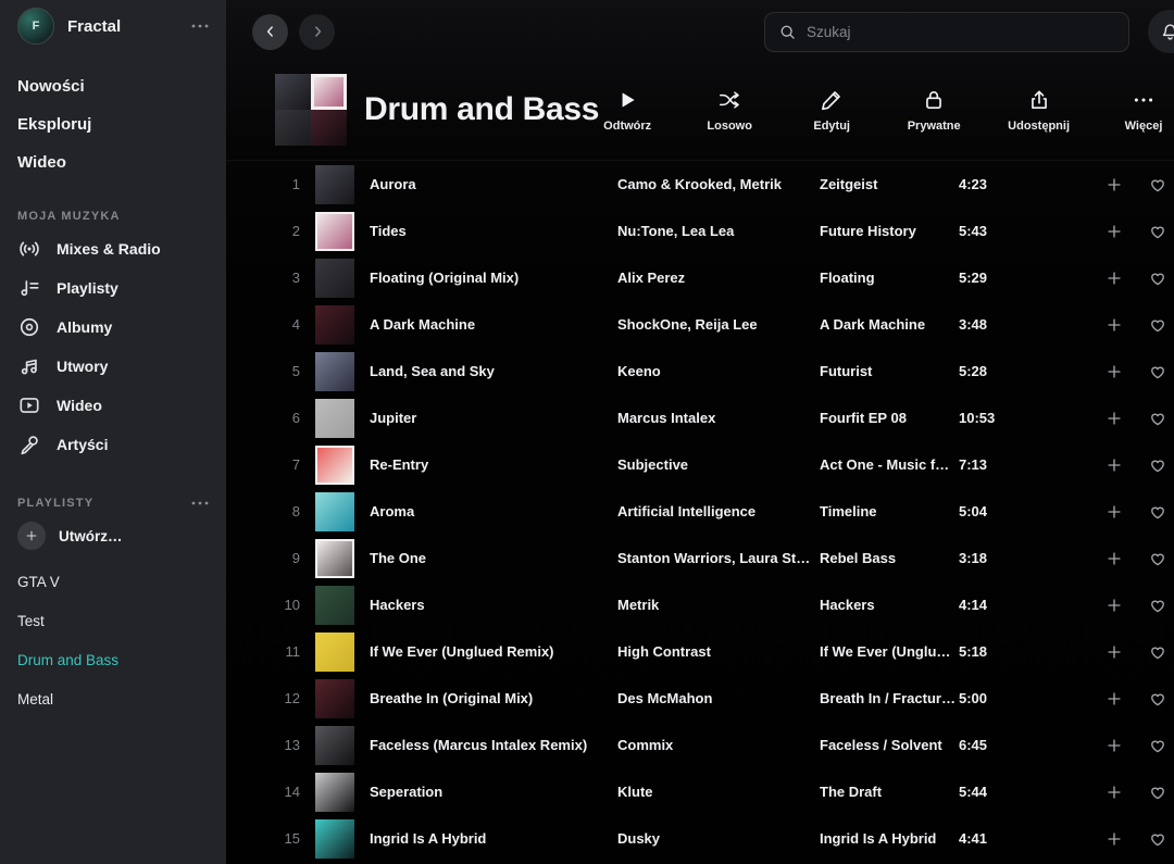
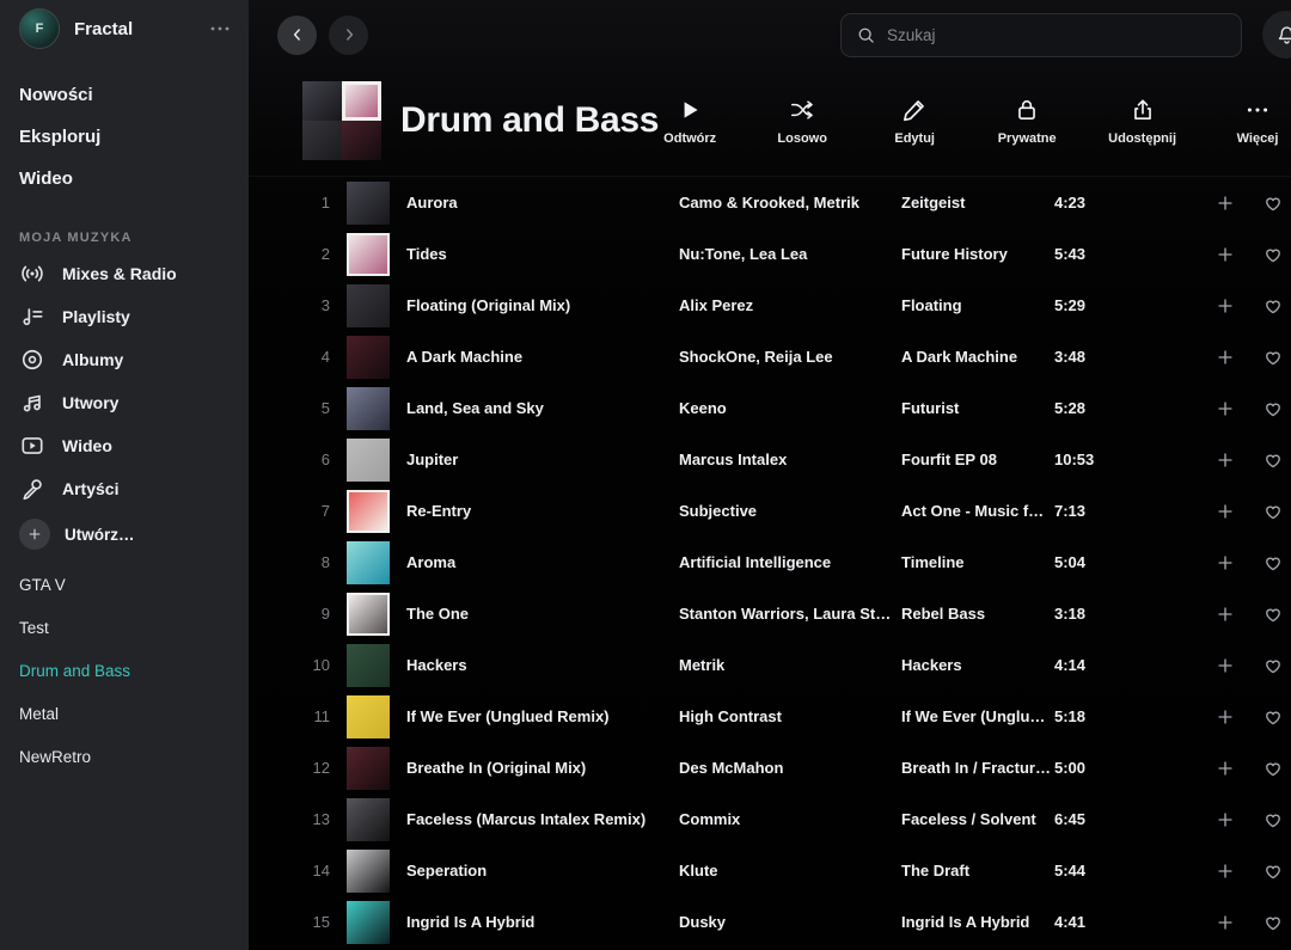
  F
  Fractal
  Nowości
  Eksploruj
  Wideo
  MOJA MUZYKA
  Mixes & Radio
  Playlisty
  Albumy
  Utwory
  Wideo
  Artyści
- PLAYLISTY
  Utwórz…
  GTA V
  Test
  Drum and Bass
  Metal
+ NewRetro
  Szukaj
  Drum and Bass
  Odtwórz
  Losowo
  Edytuj
  Prywatne
  Udostępnij
  Więcej
  1
  Aurora
  Camo & Krooked, Metrik
  Zeitgeist
  4:23
  2
  Tides
  Nu:Tone, Lea Lea
  Future History
  5:43
  3
  Floating (Original Mix)
  Alix Perez
  Floating
  5:29
  4
  A Dark Machine
  ShockOne, Reija Lee
  A Dark Machine
  3:48
  5
  Land, Sea and Sky
  Keeno
  Futurist
  5:28
  6
  Jupiter
  Marcus Intalex
  Fourfit EP 08
  10:53
  7
  Re-Entry
  Subjective
  Act One - Music f…
  7:13
  8
  Aroma
  Artificial Intelligence
  Timeline
  5:04
  9
  The One
  Stanton Warriors, Laura St…
  Rebel Bass
  3:18
  10
  Hackers
  Metrik
  Hackers
  4:14
  11
  If We Ever (Unglued Remix)
  High Contrast
  If We Ever (Unglu…
  5:18
  12
  Breathe In (Original Mix)
  Des McMahon
  Breath In / Fractur…
  5:00
  13
  Faceless (Marcus Intalex Remix)
  Commix
  Faceless / Solvent
  6:45
  14
  Seperation
  Klute
  The Draft
  5:44
  15
  Ingrid Is A Hybrid
  Dusky
  Ingrid Is A Hybrid
  4:41
